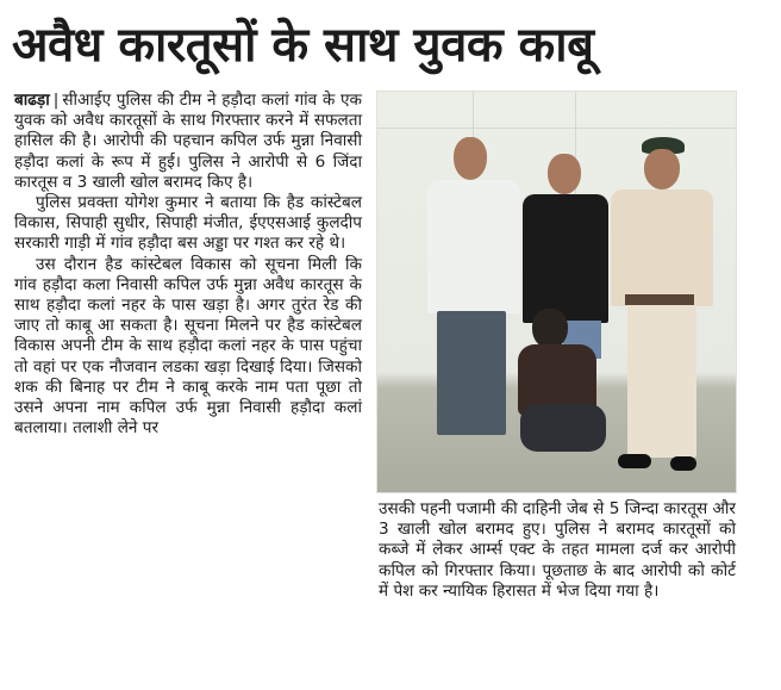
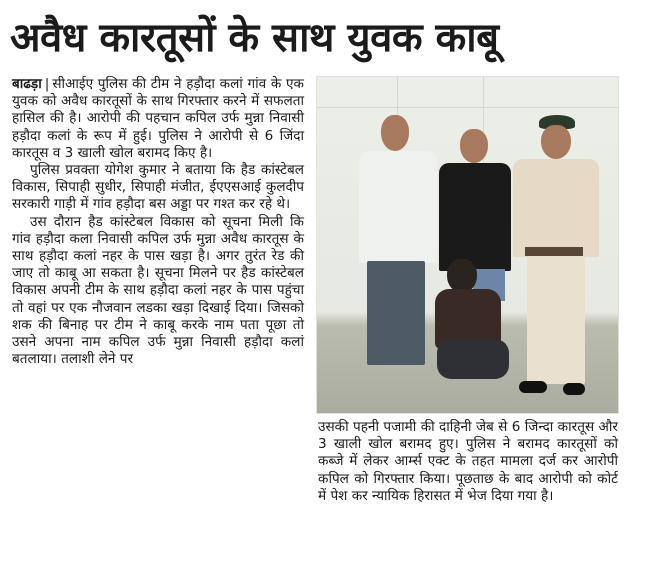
  अवैध कारतूसों के साथ युवक काबू
  बाढड़ा | सीआईए पुलिस की टीम ने हड़ौदा कलां गांव के एक युवक को अवैध कारतूसों के साथ गिरफ्तार करने में सफलता हासिल की है। आरोपी की पहचान कपिल उर्फ मुन्ना निवासी हड़ौदा कलां के रूप में हुई। पुलिस ने आरोपी से 6 जिंदा कारतूस व 3 खाली खोल बरामद किए है।
  पुलिस प्रवक्ता योगेश कुमार ने बताया कि हैड कांस्टेबल विकास, सिपाही सुधीर, सिपाही मंजीत, ईएएसआई कुलदीप सरकारी गाड़ी में गांव हड़ौदा बस अड्डा पर गश्त कर रहे थे।
  उस दौरान हैड कांस्टेबल विकास को सूचना मिली कि गांव हड़ौदा कला निवासी कपिल उर्फ मुन्ना अवैध कारतूस के साथ हड़ौदा कलां नहर के पास खड़ा है। अगर तुरंत रेड की जाए तो काबू आ सकता है। सूचना मिलने पर हैड कांस्टेबल विकास अपनी टीम के साथ हड़ौदा कलां नहर के पास पहुंचा तो वहां पर एक नौजवान लडका खड़ा दिखाई दिया। जिसको शक की बिनाह पर टीम ने काबू करके नाम पता पूछा तो उसने अपना नाम कपिल उर्फ मुन्ना निवासी हड़ौदा कलां बतलाया। तलाशी लेने पर
- उसकी पहनी पजामी की दाहिनी जेब से 5 जिन्दा कारतूस और 3 खाली खोल बरामद हुए। पुलिस ने बरामद कारतूसों को कब्जे में लेकर आर्म्स एक्ट के तहत मामला दर्ज कर आरोपी कपिल को गिरफ्तार किया। पूछताछ के बाद आरोपी को कोर्ट में पेश कर न्यायिक हिरासत में भेज दिया गया है।
+ उसकी पहनी पजामी की दाहिनी जेब से 6 जिन्दा कारतूस और 3 खाली खोल बरामद हुए। पुलिस ने बरामद कारतूसों को कब्जे में लेकर आर्म्स एक्ट के तहत मामला दर्ज कर आरोपी कपिल को गिरफ्तार किया। पूछताछ के बाद आरोपी को कोर्ट में पेश कर न्यायिक हिरासत में भेज दिया गया है।
